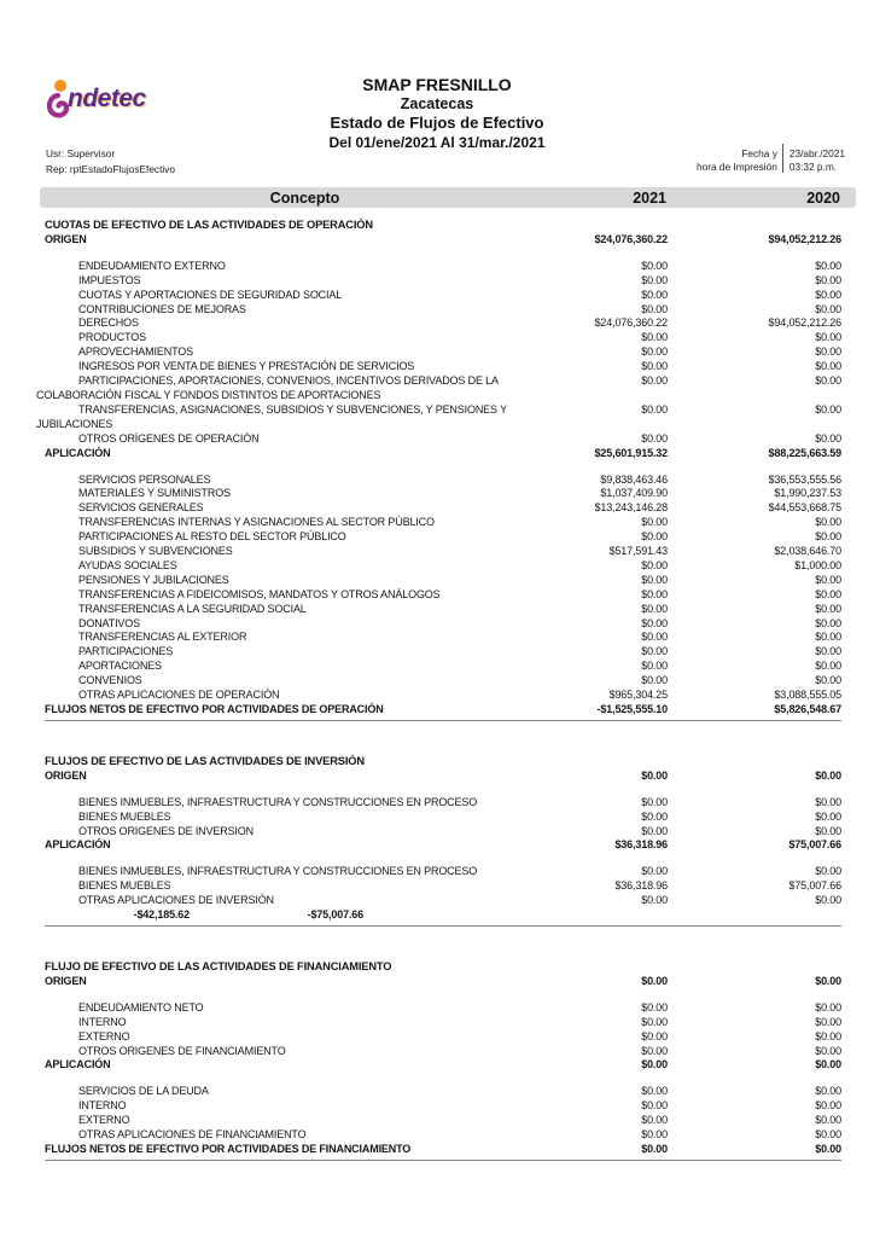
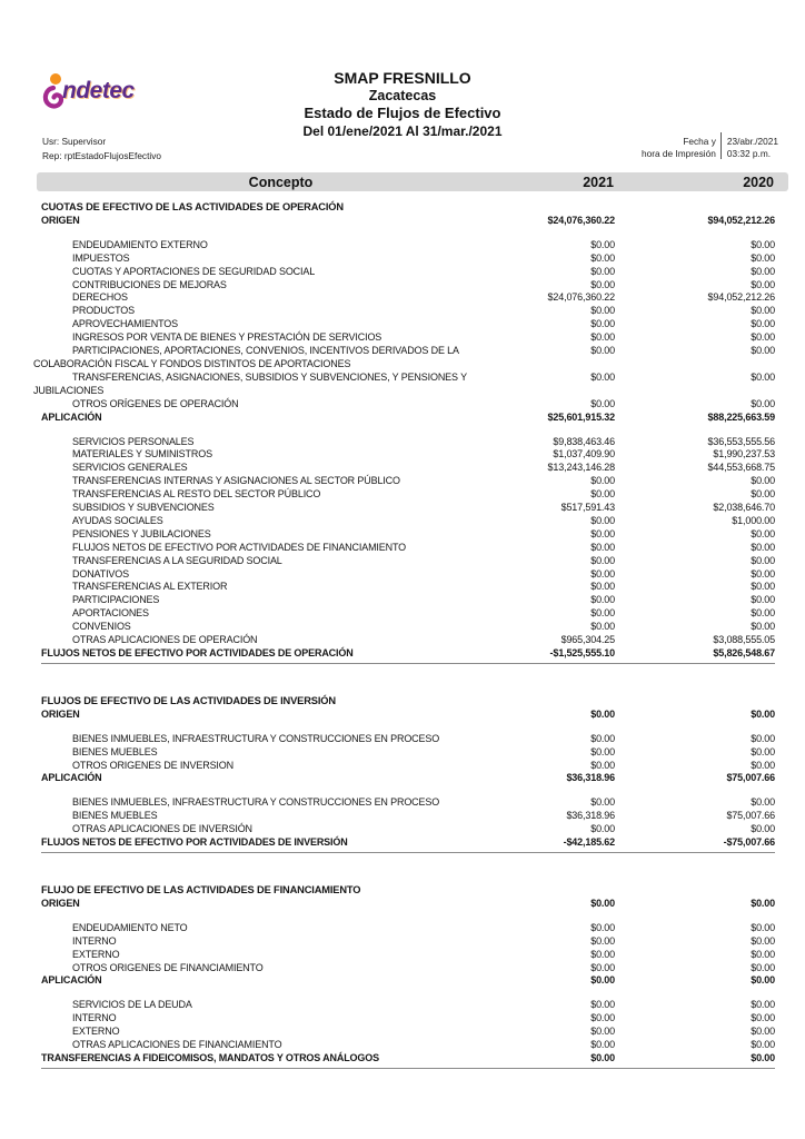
  ndetec
  SMAP FRESNILLO
  Zacatecas
  Estado de Flujos de Efectivo
  Del 01/ene/2021 Al 31/mar./2021
  Usr: Supervisor
  Rep: rptEstadoFlujosEfectivo
  Fecha y
  hora de Impresión
  23/abr./2021
  03:32 p.m.
  Concepto
  2021
  2020
  CUOTAS DE EFECTIVO DE LAS ACTIVIDADES DE OPERACIÓN
  ORIGEN
  $24,076,360.22
  $94,052,212.26
  ENDEUDAMIENTO EXTERNO
  $0.00
  $0.00
  IMPUESTOS
  $0.00
  $0.00
  CUOTAS Y APORTACIONES DE SEGURIDAD SOCIAL
  $0.00
  $0.00
  CONTRIBUCIONES DE MEJORAS
  $0.00
  $0.00
  DERECHOS
  $24,076,360.22
  $94,052,212.26
  PRODUCTOS
  $0.00
  $0.00
  APROVECHAMIENTOS
  $0.00
  $0.00
  INGRESOS POR VENTA DE BIENES Y PRESTACIÓN DE SERVICIOS
  $0.00
  $0.00
  PARTICIPACIONES, APORTACIONES, CONVENIOS, INCENTIVOS DERIVADOS DE LA COLABORACIÓN FISCAL Y FONDOS DISTINTOS DE APORTACIONES
  $0.00
  $0.00
  TRANSFERENCIAS, ASIGNACIONES, SUBSIDIOS Y SUBVENCIONES, Y PENSIONES Y JUBILACIONES
  $0.00
  $0.00
  OTROS ORÍGENES DE OPERACIÓN
  $0.00
  $0.00
  APLICACIÓN
  $25,601,915.32
  $88,225,663.59
  SERVICIOS PERSONALES
  $9,838,463.46
  $36,553,555.56
  MATERIALES Y SUMINISTROS
  $1,037,409.90
  $1,990,237.53
  SERVICIOS GENERALES
  $13,243,146.28
  $44,553,668.75
  TRANSFERENCIAS INTERNAS Y ASIGNACIONES AL SECTOR PÚBLICO
  $0.00
  $0.00
- PARTICIPACIONES AL RESTO DEL SECTOR PÚBLICO
+ TRANSFERENCIAS AL RESTO DEL SECTOR PÚBLICO
  $0.00
  $0.00
  SUBSIDIOS Y SUBVENCIONES
  $517,591.43
  $2,038,646.70
  AYUDAS SOCIALES
  $0.00
  $1,000.00
  PENSIONES Y JUBILACIONES
  $0.00
  $0.00
- TRANSFERENCIAS A FIDEICOMISOS, MANDATOS Y OTROS ANÁLOGOS
+ FLUJOS NETOS DE EFECTIVO POR ACTIVIDADES DE FINANCIAMIENTO
  $0.00
  $0.00
  TRANSFERENCIAS A LA SEGURIDAD SOCIAL
  $0.00
  $0.00
  DONATIVOS
  $0.00
  $0.00
  TRANSFERENCIAS AL EXTERIOR
  $0.00
  $0.00
  PARTICIPACIONES
  $0.00
  $0.00
  APORTACIONES
  $0.00
  $0.00
  CONVENIOS
  $0.00
  $0.00
  OTRAS APLICACIONES DE OPERACIÓN
  $965,304.25
  $3,088,555.05
  FLUJOS NETOS DE EFECTIVO POR ACTIVIDADES DE OPERACIÓN
  -$1,525,555.10
  $5,826,548.67
  FLUJOS DE EFECTIVO DE LAS ACTIVIDADES DE INVERSIÓN
  ORIGEN
  $0.00
  $0.00
  BIENES INMUEBLES, INFRAESTRUCTURA Y CONSTRUCCIONES EN PROCESO
  $0.00
  $0.00
  BIENES MUEBLES
  $0.00
  $0.00
  OTROS ORIGENES DE INVERSION
  $0.00
  $0.00
  APLICACIÓN
  $36,318.96
  $75,007.66
  BIENES INMUEBLES, INFRAESTRUCTURA Y CONSTRUCCIONES EN PROCESO
  $0.00
  $0.00
  BIENES MUEBLES
  $36,318.96
  $75,007.66
  OTRAS APLICACIONES DE INVERSIÓN
  $0.00
  $0.00
+ FLUJOS NETOS DE EFECTIVO POR ACTIVIDADES DE INVERSIÓN
  -$42,185.62
  -$75,007.66
  FLUJO DE EFECTIVO DE LAS ACTIVIDADES DE FINANCIAMIENTO
  ORIGEN
  $0.00
  $0.00
  ENDEUDAMIENTO NETO
  $0.00
  $0.00
  INTERNO
  $0.00
  $0.00
  EXTERNO
  $0.00
  $0.00
  OTROS ORIGENES DE FINANCIAMIENTO
  $0.00
  $0.00
  APLICACIÓN
  $0.00
  $0.00
  SERVICIOS DE LA DEUDA
  $0.00
  $0.00
  INTERNO
  $0.00
  $0.00
  EXTERNO
  $0.00
  $0.00
  OTRAS APLICACIONES DE FINANCIAMIENTO
  $0.00
  $0.00
- FLUJOS NETOS DE EFECTIVO POR ACTIVIDADES DE FINANCIAMIENTO
+ TRANSFERENCIAS A FIDEICOMISOS, MANDATOS Y OTROS ANÁLOGOS
  $0.00
  $0.00
